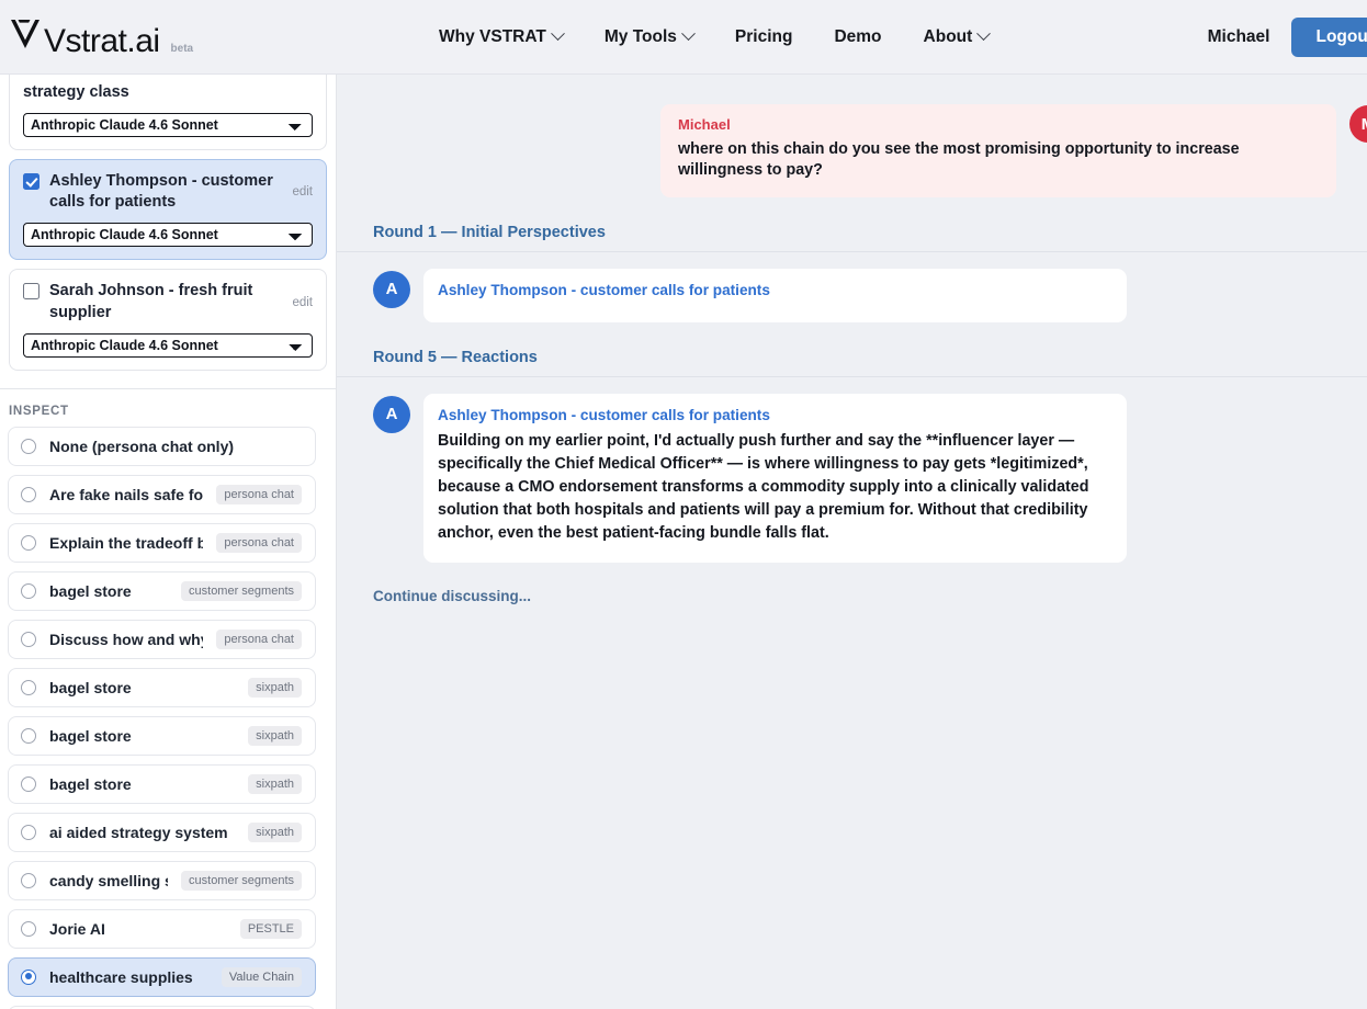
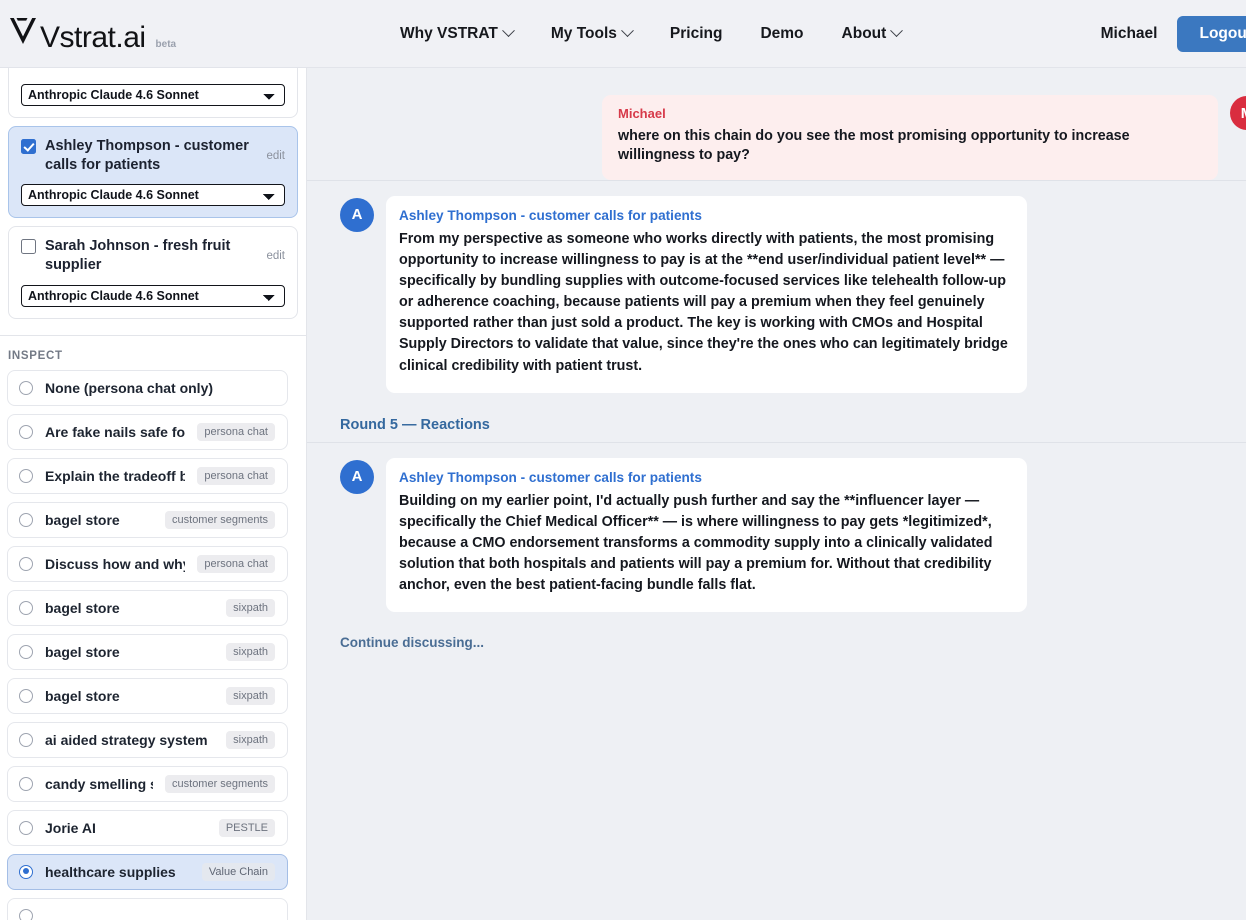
  Vstrat.ai
  beta
  Why VSTRAT
  My Tools
  Pricing
  Demo
  About
  Michael
  Logou
- strategy class
  Anthropic Claude 4.6 Sonnet
  Ashley Thompson - customer calls for patients
  edit
  Anthropic Claude 4.6 Sonnet
  Sarah Johnson - fresh fruit supplier
  edit
  Anthropic Claude 4.6 Sonnet
  INSPECT
  None (persona chat only)
  Are fake nails safe fo
  persona chat
  Explain the tradeoff b
  persona chat
  bagel store
  customer segments
  Discuss how and wh
  persona chat
  bagel store
  sixpath
  bagel store
  sixpath
  bagel store
  sixpath
  ai aided strategy system
  sixpath
  candy smelling
  customer segments
  Jorie AI
  PESTLE
  healthcare supplies
  Value Chain
  Michael
  where on this chain do you see the most promising opportunity to increase willingness to pay?
- Round 1 — Initial Perspectives
  A
  Ashley Thompson - customer calls for patients
+ From my perspective as someone who works directly with patients, the most promising opportunity to increase willingness to pay is at the **end user/individual patient level** — specifically by bundling supplies with outcome-focused services like telehealth follow-up or adherence coaching, because patients will pay a premium when they feel genuinely supported rather than just sold a product. The key is working with CMOs and Hospital Supply Directors to validate that value, since they're the ones who can legitimately bridge clinical credibility with patient trust.
  Round 5 — Reactions
  A
  Ashley Thompson - customer calls for patients
  Building on my earlier point, I'd actually push further and say the **influencer layer — specifically the Chief Medical Officer** — is where willingness to pay gets *legitimized*, because a CMO endorsement transforms a commodity supply into a clinically validated solution that both hospitals and patients will pay a premium for. Without that credibility anchor, even the best patient-facing bundle falls flat.
  Continue discussing...
